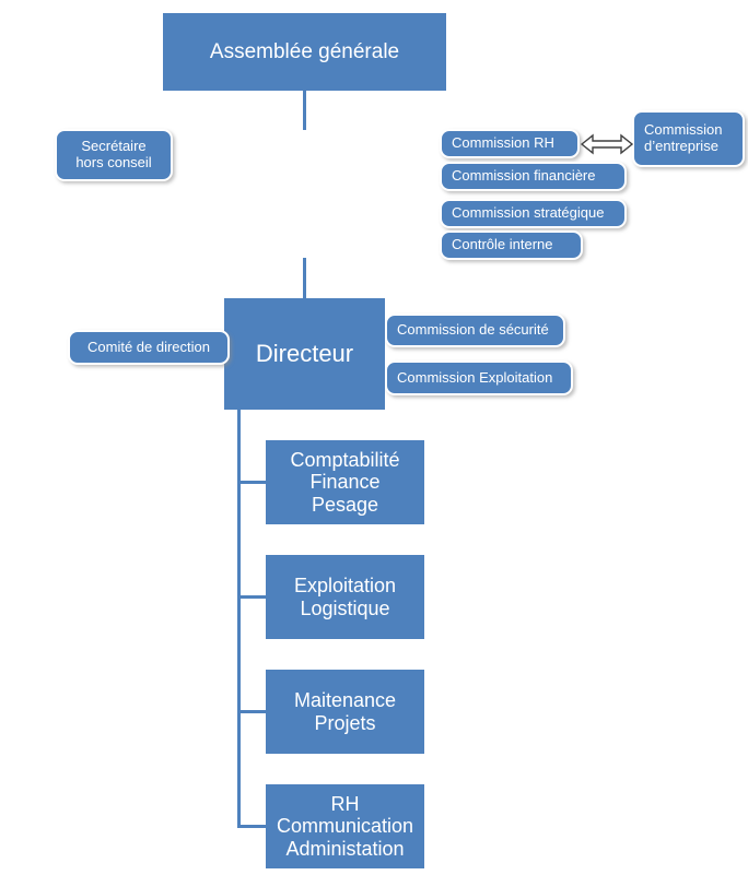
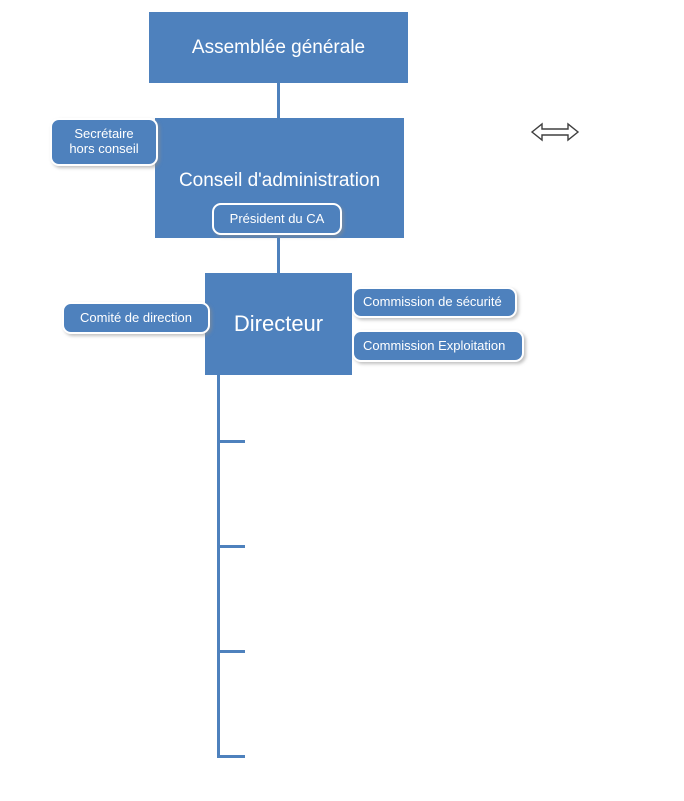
  Assemblée générale
+ Conseil d'administration
+ Président du CA
  Secrétaire
  hors conseil
- Commission RH
- Commission financière
- Commission stratégique
- Contrôle interne
- Commission
- d’entreprise
  Directeur
  Comité de direction
  Commission de sécurité
  Commission Exploitation
- Comptabilité
- Finance
- Pesage
- Exploitation
- Logistique
- Maitenance
- Projets
- RH
- Communication
- Administation
